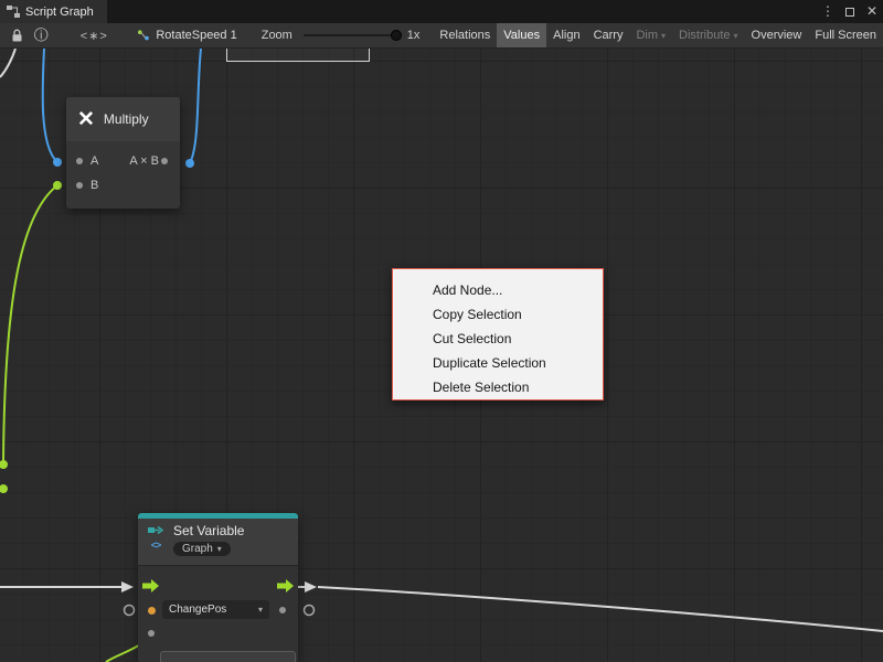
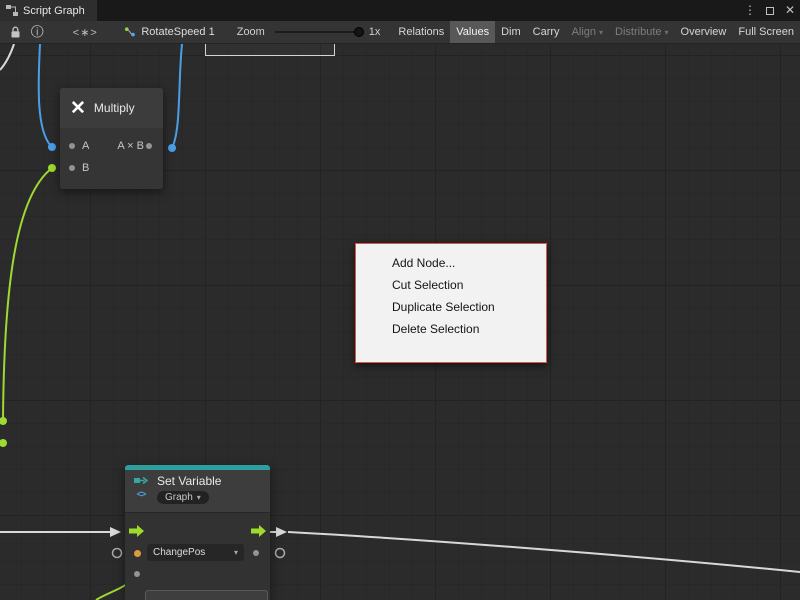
  Script Graph
  ⋮
  ✕
  ⓘ
  <∗>
  RotateSpeed 1
  Zoom
  1x
  Relations
  Values
- Align
+ Dim
  Carry
- Dim
+ Align
  ▾
  Distribute
  ▾
  Overview
  Full Screen
  ✕
  Multiply
  A
  A × B
  B
  Add Node...
- Copy Selection
  Cut Selection
  Duplicate Selection
  Delete Selection
  <>
  Set Variable
  Graph
  ▾
  ChangePos
  ▾
